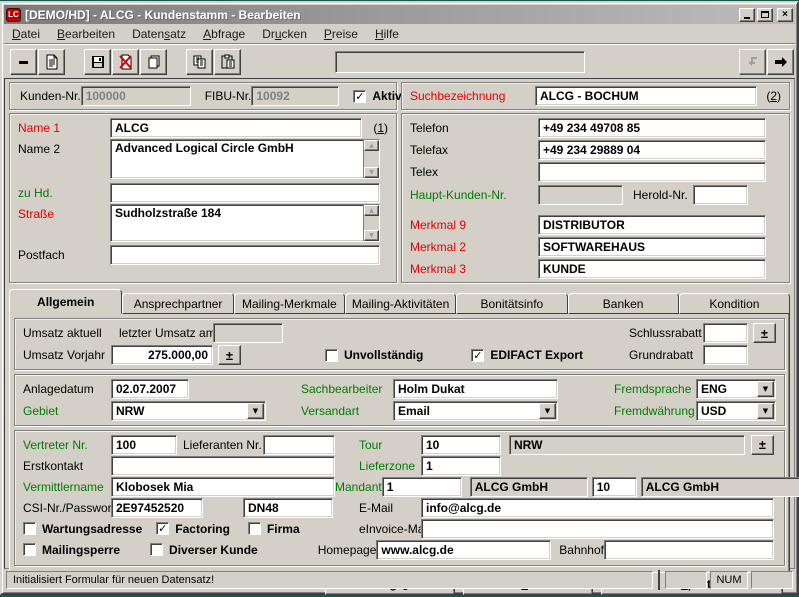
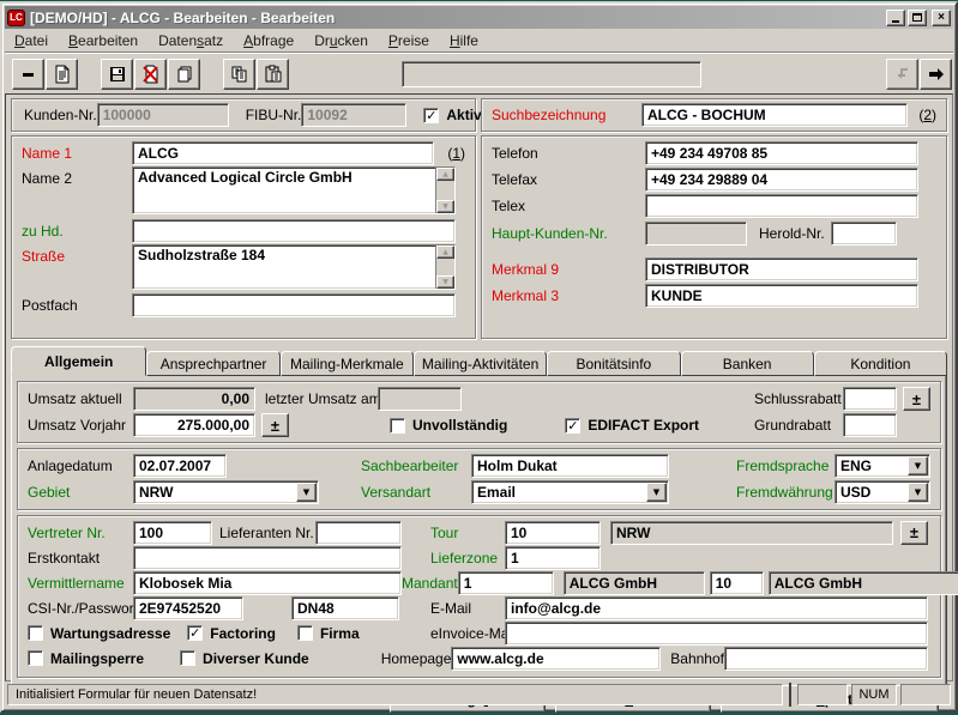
  LC
- [DEMO/HD] - ALCG - Kundenstamm - Bearbeiten
+ [DEMO/HD] - ALCG - Bearbeiten - Bearbeiten
  ×
  Datei
  Bearbeiten
  Datensatz
  Abfrage
  Drucken
  Preise
  Hilfe
  Kunden-Nr.
  100000
  FIBU-Nr.
  10092
  Aktiv
  Suchbezeichnung
  ALCG - BOCHUM
  (2)
  Name 1
  ALCG
  (1)
  Name 2
  Advanced Logical Circle GmbH
  zu Hd.
  Straße
  Sudholzstraße 184
  Postfach
  Telefon
  +49 234 49708 85
  Telefax
  +49 234 29889 04
  Telex
  Haupt-Kunden-Nr.
  Herold-Nr.
  Merkmal 9
  DISTRIBUTOR
- Merkmal 2
- SOFTWAREHAUS
  Merkmal 3
  KUNDE
  Allgemein
  Ansprechpartner
  Mailing-Merkmale
  Mailing-Aktivitäten
  Bonitätsinfo
  Banken
  Kondition
  Umsatz aktuell
+ 0,00
  letzter Umsatz am
  Schlussrabatt
  ±
  Umsatz Vorjahr
  275.000,00
  ±
  Unvollständig
  EDIFACT Export
  Grundrabatt
  Anlagedatum
  02.07.2007
  Sachbearbeiter
  Holm Dukat
  Fremdsprache
  ENG
  ▼
  Gebiet
  NRW
  ▼
  Versandart
  Email
  ▼
  Fremdwährung
  USD
  ▼
  Vertreter Nr.
  100
  Lieferanten Nr.
  Tour
  10
  NRW
  ±
  Erstkontakt
  Lieferzone
  1
  Vermittlername
  Klobosek Mia
  Mandant
  1
  ALCG GmbH
  10
  ALCG GmbH
  CSI-Nr./Passwor
  2E97452520
  DN48
  E-Mail
  info@alcg.de
  Wartungsadresse
  Factoring
  Firma
  eInvoice-M
  Mailingsperre
  Diverser Kunde
  Homepage
  www.alcg.de
  Bahnhof
  Initialisiert Formular für neuen Datensatz!
  NUM
